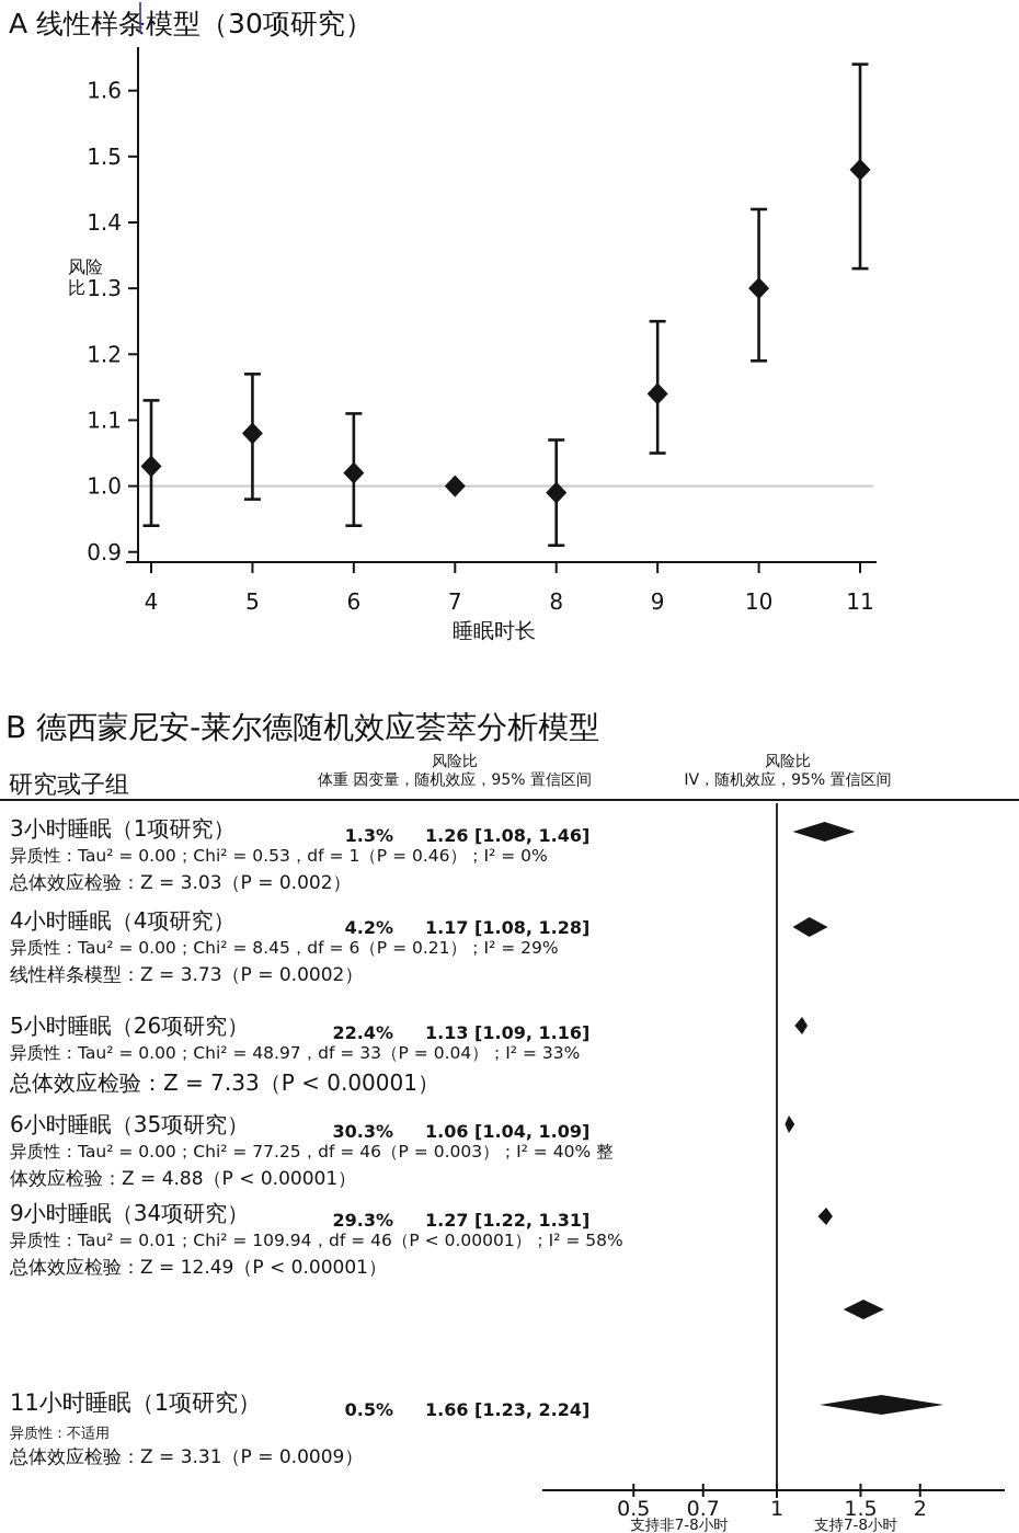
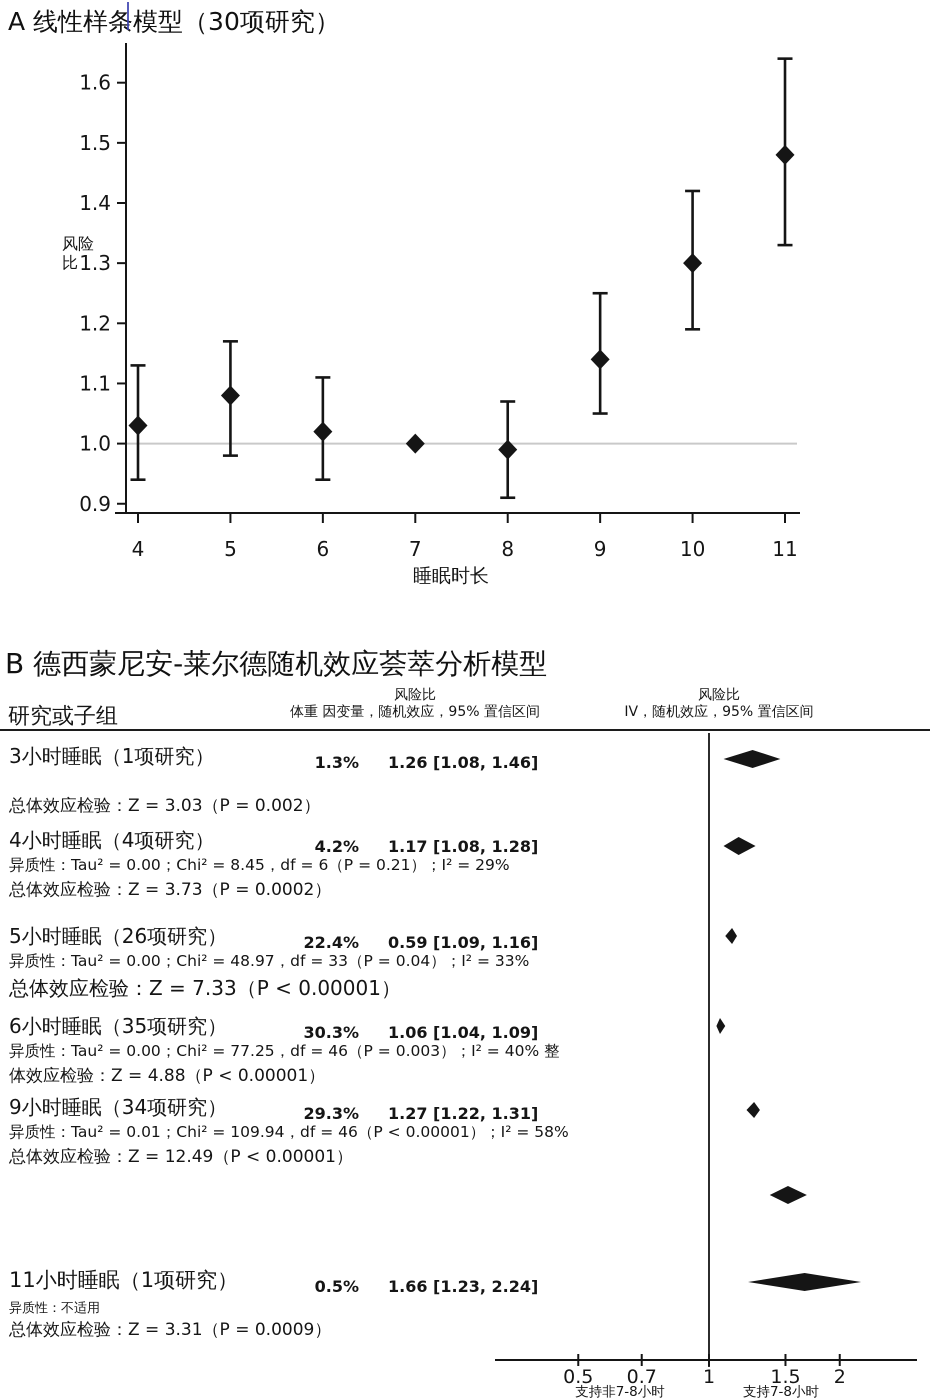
  A 线性样条模型（30项研究）
  B 德西蒙尼安-莱尔德随机效应荟萃分析模型
  研究或子组
  风险比
  体重 因变量，随机效应，95% 置信区间
  风险比
  IV，随机效应，95% 置信区间
  3小时睡眠（1项研究）
  1.3%
  1.26 [1.08, 1.46]
- 异质性：Tau² = 0.00；Chi² = 0.53，df = 1（P = 0.46）；I² = 0%
  总体效应检验：Z = 3.03（P = 0.002）
  4小时睡眠（4项研究）
  4.2%
  1.17 [1.08, 1.28]
  异质性：Tau² = 0.00；Chi² = 8.45，df = 6（P = 0.21）；I² = 29%
- 线性样条模型：Z = 3.73（P = 0.0002）
+ 总体效应检验：Z = 3.73（P = 0.0002）
  5小时睡眠（26项研究）
  22.4%
- 1.13 [1.09, 1.16]
+ 0.59 [1.09, 1.16]
  异质性：Tau² = 0.00；Chi² = 48.97，df = 33（P = 0.04）；I² = 33%
  总体效应检验：Z = 7.33（P < 0.00001）
  6小时睡眠（35项研究）
  30.3%
  1.06 [1.04, 1.09]
  异质性：Tau² = 0.00；Chi² = 77.25，df = 46（P = 0.003）；I² = 40% 整
  体效应检验：Z = 4.88（P < 0.00001）
  9小时睡眠（34项研究）
  29.3%
  1.27 [1.22, 1.31]
  异质性：Tau² = 0.01；Chi² = 109.94，df = 46（P < 0.00001）；I² = 58%
  总体效应检验：Z = 12.49（P < 0.00001）
  11小时睡眠（1项研究）
  0.5%
  1.66 [1.23, 2.24]
  异质性：不适用
  总体效应检验：Z = 3.31（P = 0.0009）
  0.9
  1.0
  1.1
  1.2
  1.3
  1.4
  1.5
  1.6
  4
  5
  6
  7
  8
  9
  10
  11
  睡眠时长
  风险
  比
  0.5
  0.7
  1
  1.5
  2
  支持非7-8小时
  支持7-8小时
